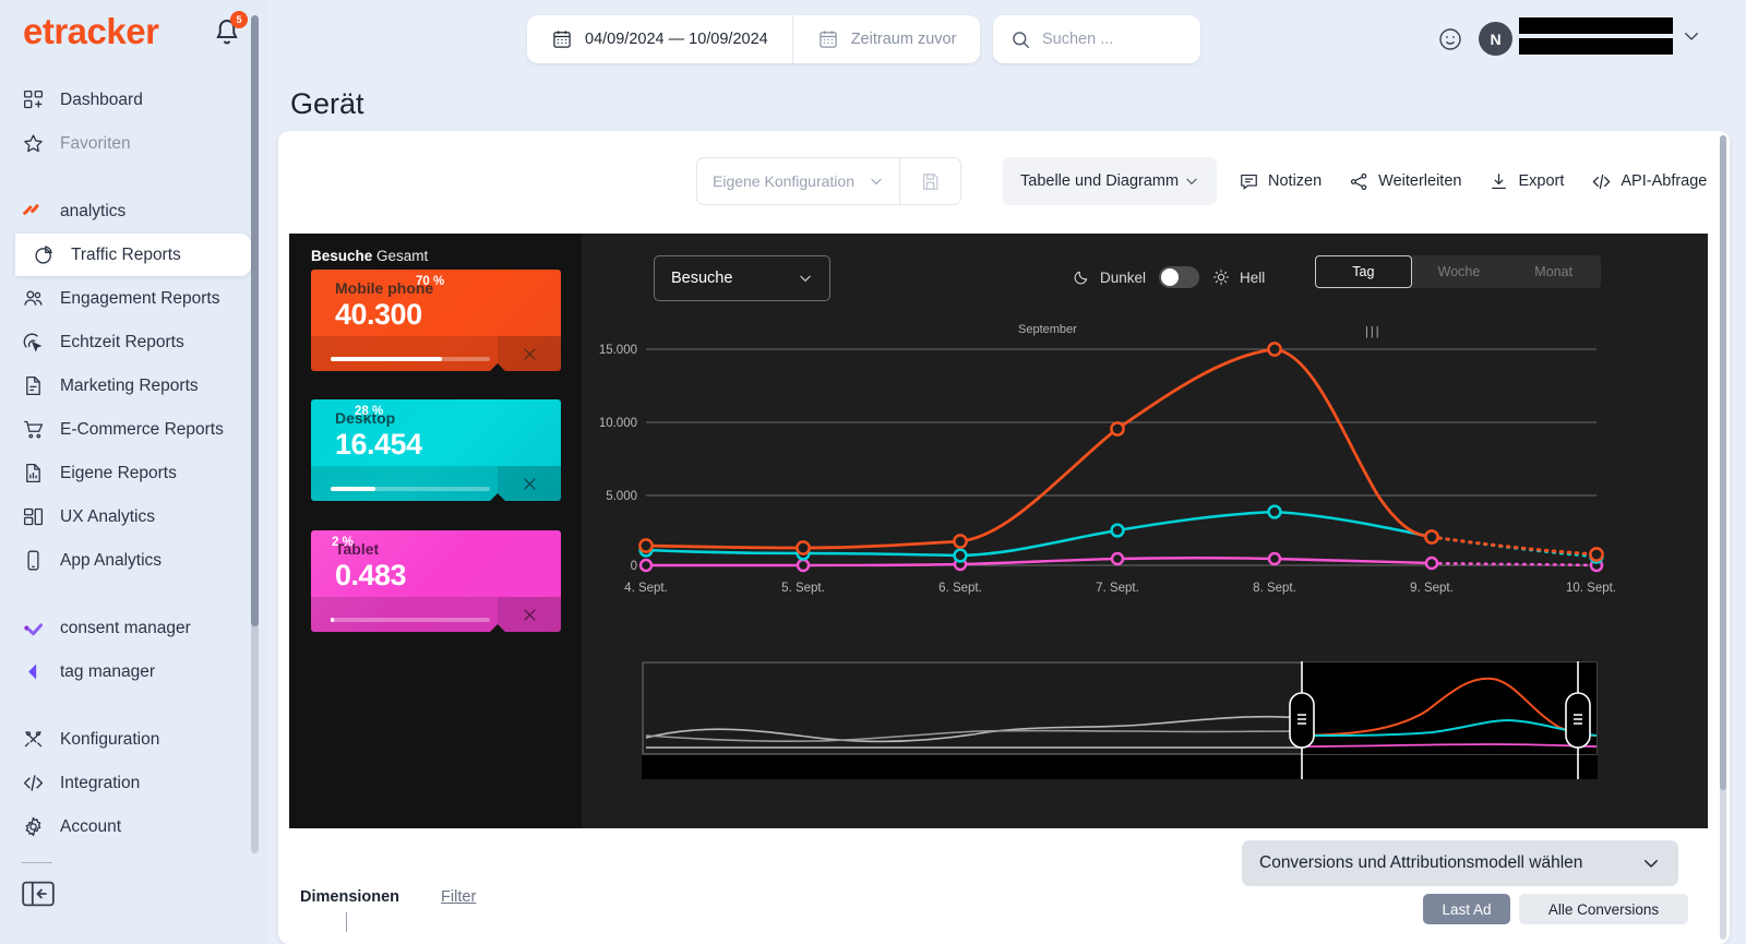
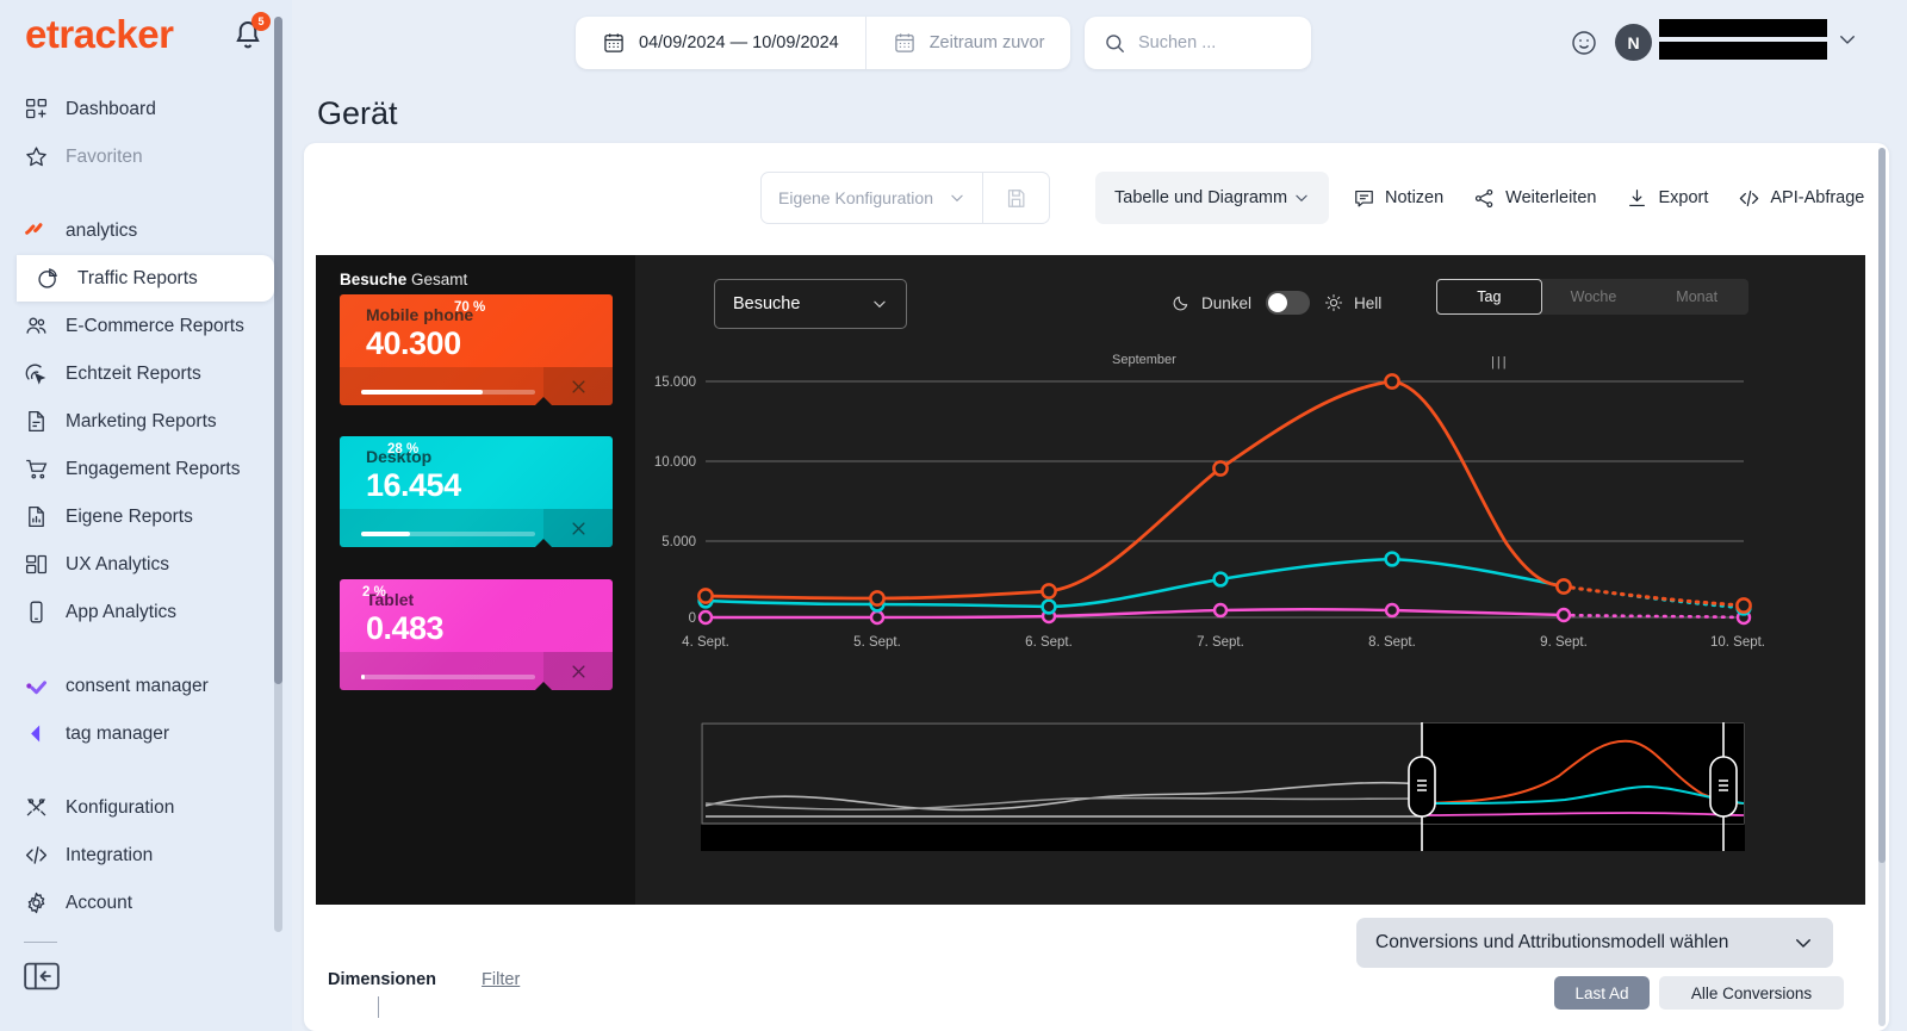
  etracker
  5
  Dashboard
  Favoriten
  analytics
  Traffic Reports
- Engagement Reports
+ E-Commerce Reports
  Echtzeit Reports
  Marketing Reports
- E-Commerce Reports
+ Engagement Reports
  Eigene Reports
  UX Analytics
  App Analytics
  consent manager
  tag manager
  Konfiguration
  Integration
  Account
  04/09/2024 — 10/09/2024
  Zeitraum zuvor
  Suchen ...
  N
  Gerät
  Eigene Konfiguration
  Tabelle und Diagramm
  Notizen
  Weiterleiten
  Export
  API-Abfrage
  Besuche Gesamt
  Mobile phone
  40.300
  70 %
  Desktop
  16.454
  28 %
  Tablet
  0.483
  2 %
  Besuche
  Dunkel
  Hell
  Tag
  Woche
  Monat
  15.000
  10.000
  5.000
  0
  4. Sept.
  5. Sept.
  6. Sept.
  7. Sept.
  8. Sept.
  9. Sept.
  10. Sept.
  September
  |||
  Dimensionen
  Filter
  Conversions und Attributionsmodell wählen
  Last Ad
  Alle Conversions
